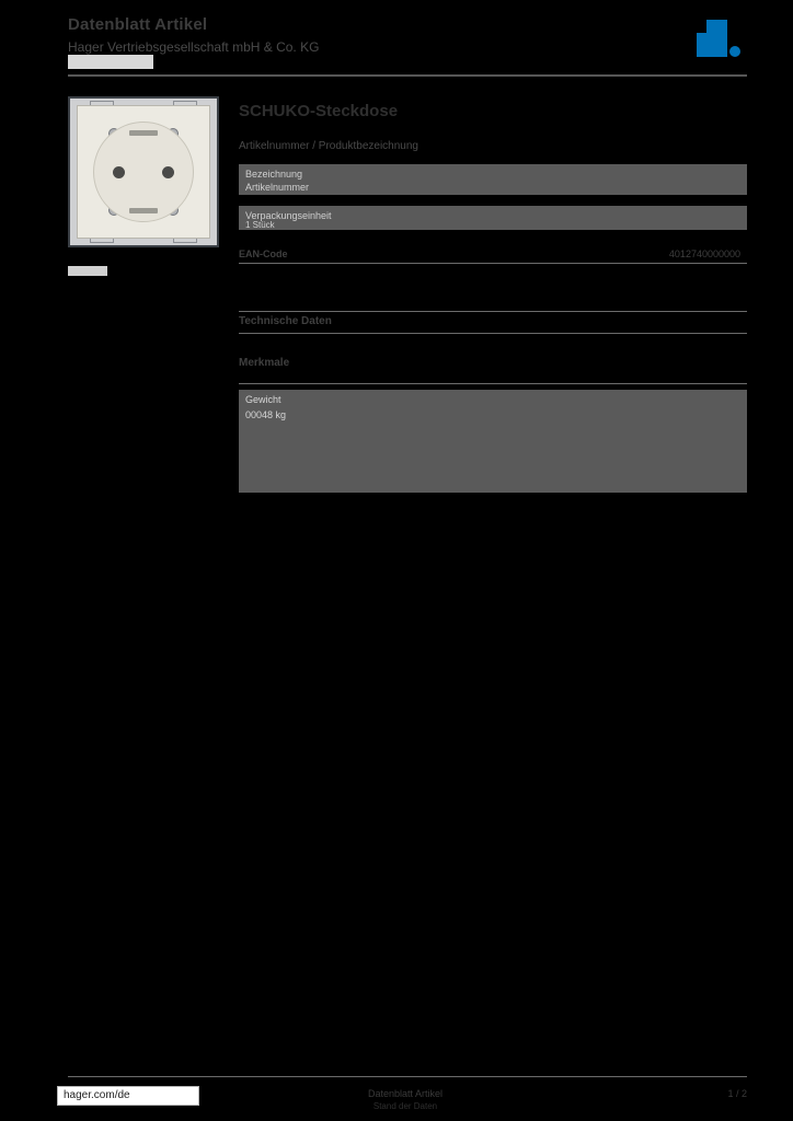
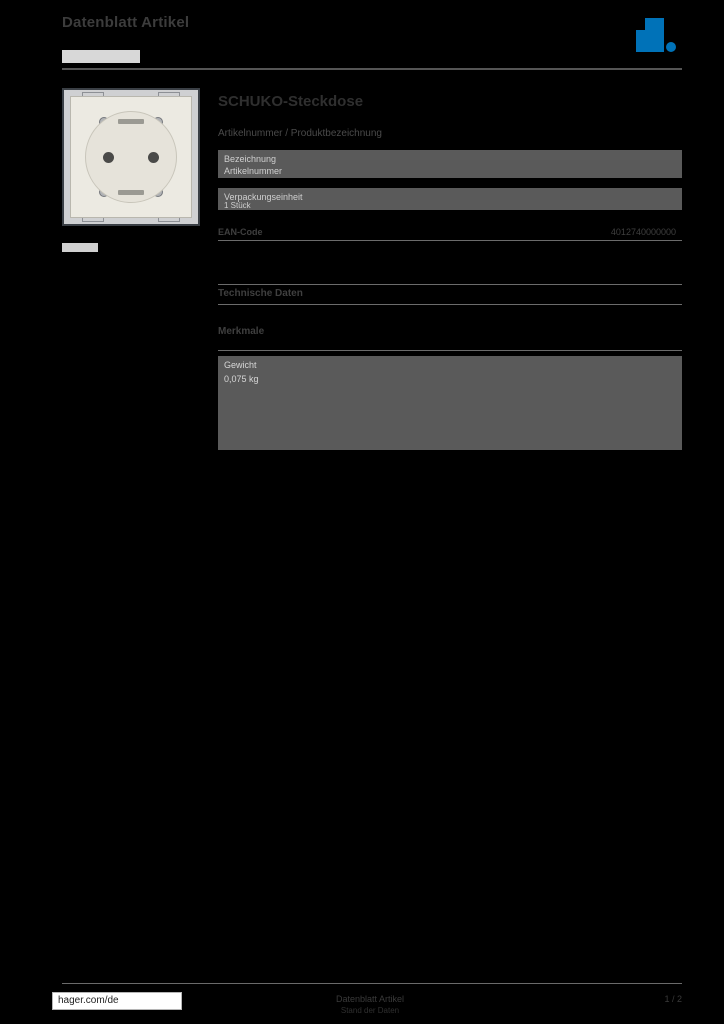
  Datenblatt Artikel
- Hager Vertriebsgesellschaft mbH & Co. KG
  SCHUKO-Steckdose
  Artikelnummer / Produktbezeichnung
  Bezeichnung
  Artikelnummer
  Verpackungseinheit
  1 Stück
  EAN-Code
  4012740000000
  Technische Daten
  Merkmale
  Gewicht
- 00048 kg
+ 0,075 kg
  hager.com/de
  Datenblatt Artikel
  Stand der Daten
  1 / 2
